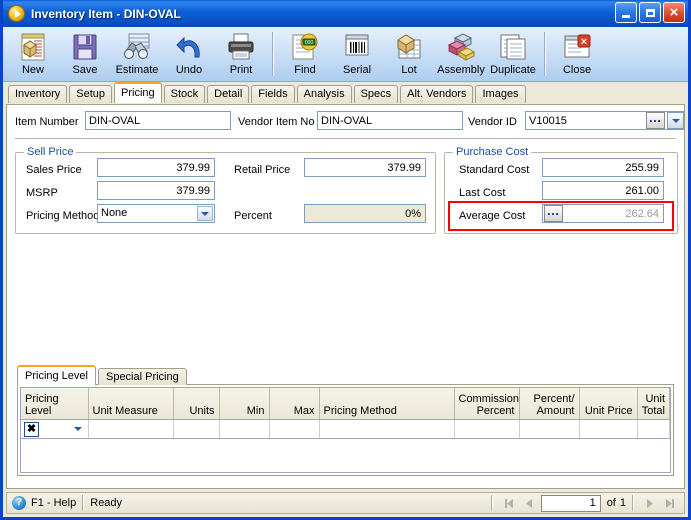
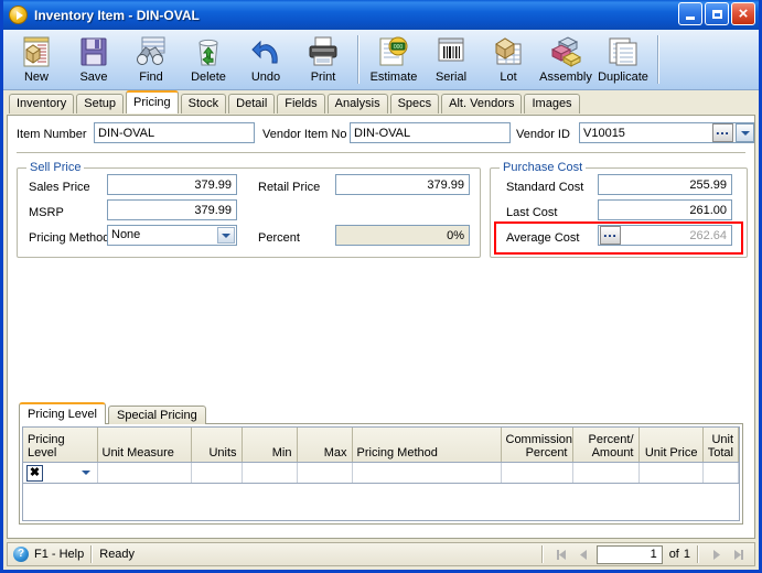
  Inventory Item - DIN-OVAL
  New
  Save
- Estimate
+ Find
+ Delete
  Undo
  Print
- Find
+ Estimate
  Serial
  Lot
  Assembly
  Duplicate
- ×
- Close
  Inventory
  Setup
  Pricing
  Stock
  Detail
  Fields
  Analysis
  Specs
  Alt. Vendors
  Images
  Item Number
  DIN-OVAL
  Vendor Item No
  DIN-OVAL
  Vendor ID
  V10015
  …
  Sell Price
  Sales Price
  379.99
  Retail Price
  379.99
  MSRP
  379.99
  Pricing Metho
  None
  Percent
  0%
  Purchase Cost
  Standard Cost
  255.99
  Last Cost
  261.00
  Average Cost
  262.64
  …
  Pricing Level
  Special Pricing
  PricingLevel	Unit Measure	Units	Min	Max	Pricing Method	CommissionPercent	Percent/Amount	Unit Price	Unit Total
  ✖
  ?
  F1 - Help
  Ready
  1
  of
  1
